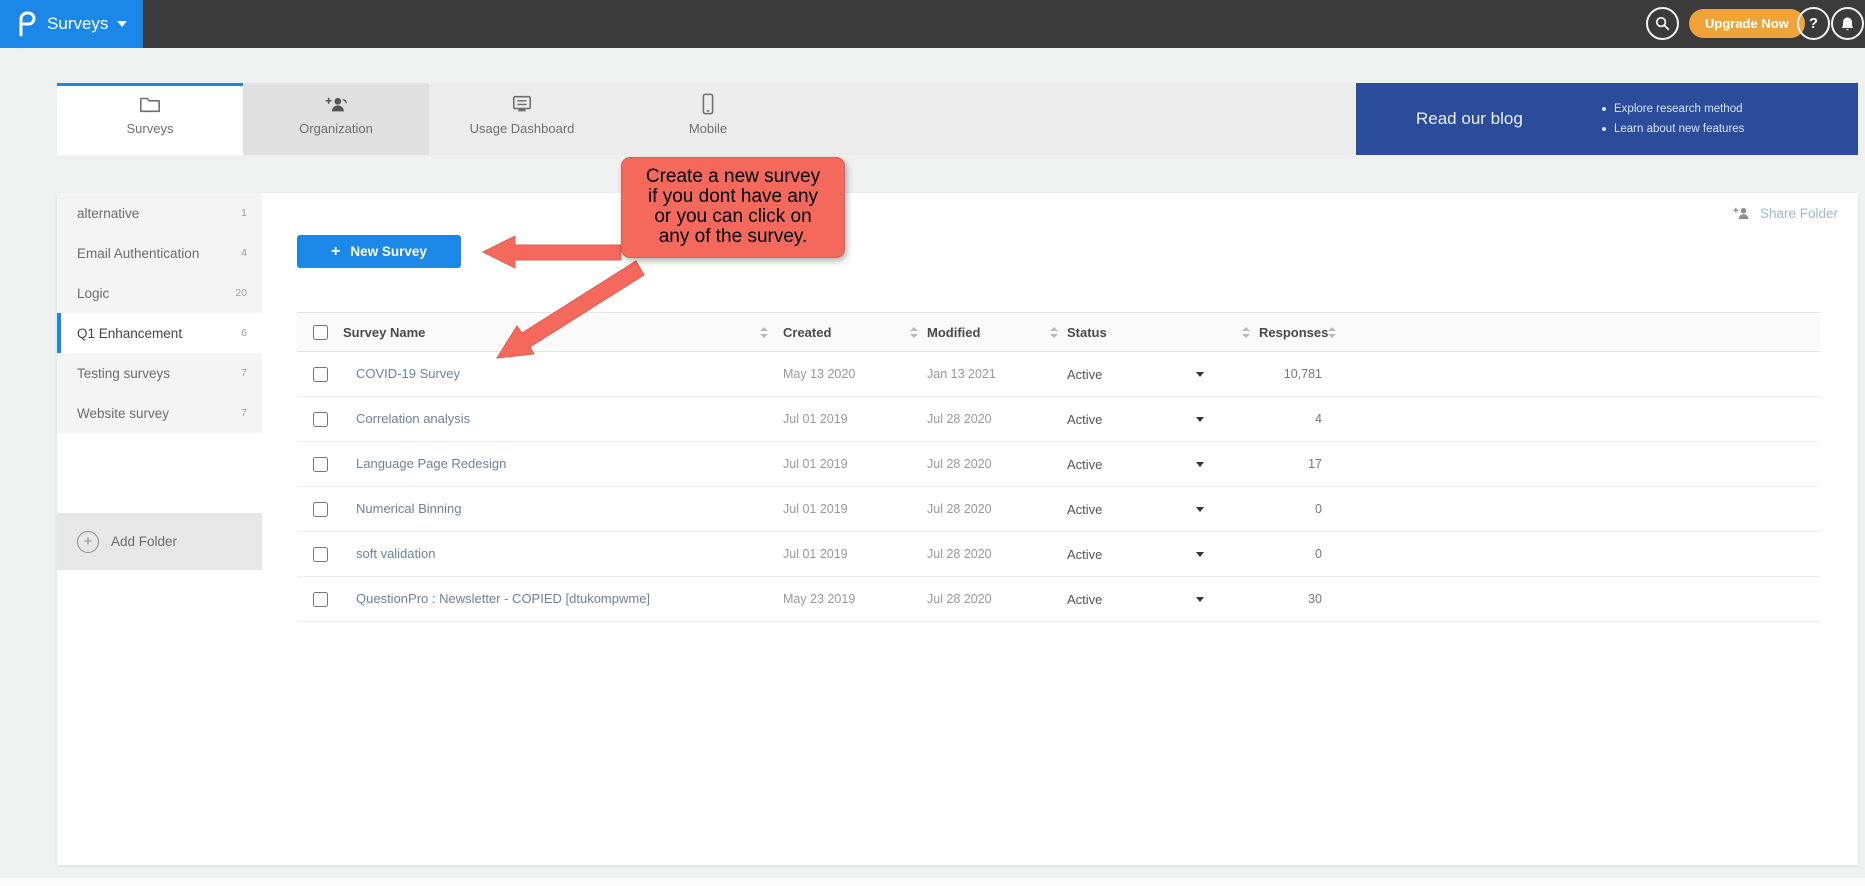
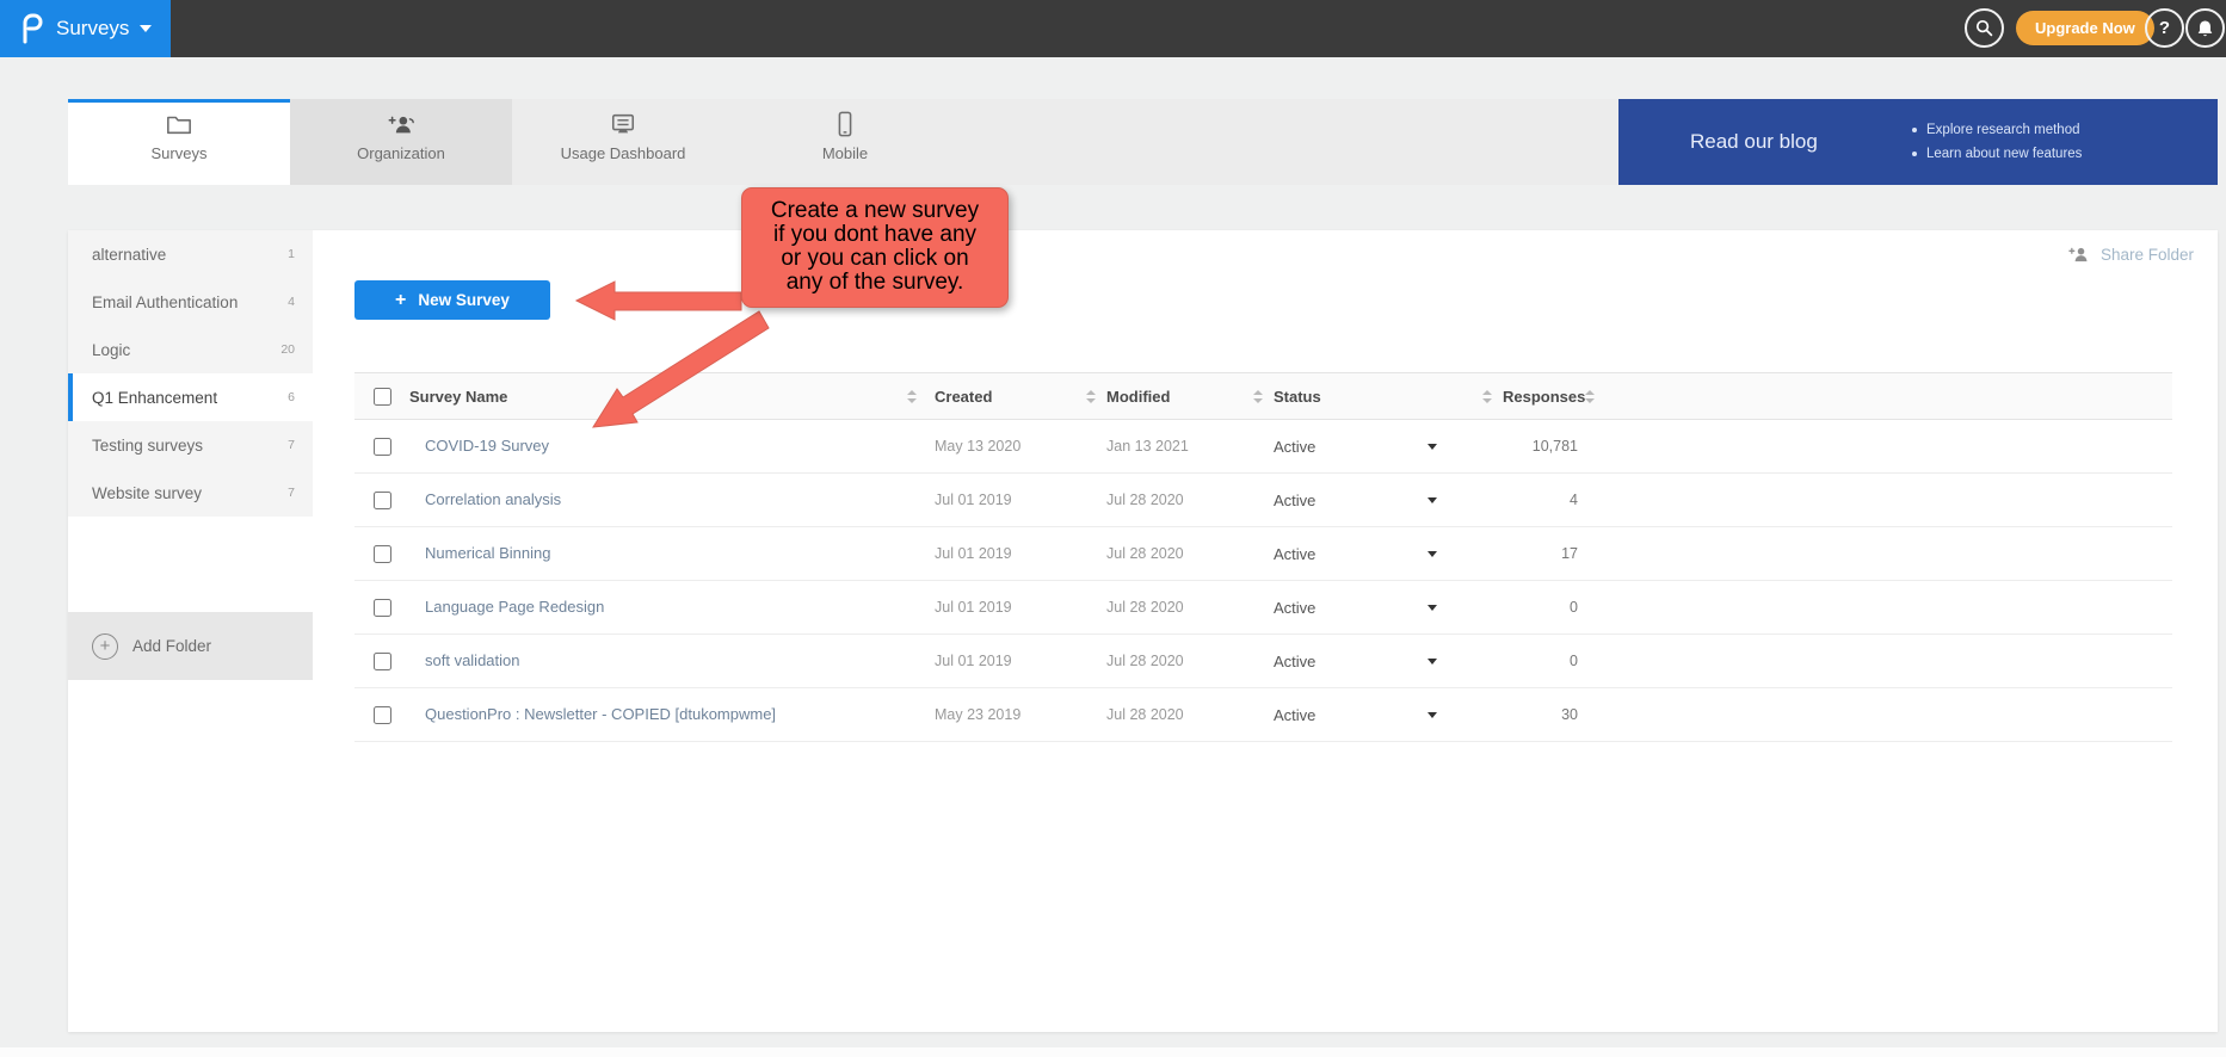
  Surveys
  Upgrade Now
  ?
  Surveys
  Organization
  Usage Dashboard
  Mobile
  Read our blog
  Explore research method
  Learn about new features
  alternative
  1
  Email Authentication
  4
  Logic
  20
  Q1 Enhancement
  6
  Testing surveys
  7
  Website survey
  7
  +
  Add Folder
  Share Folder
  +
  New Survey
  Survey Name
  Created
  Modified
  Status
  Responses
  COVID-19 Survey
  May 13 2020
  Jan 13 2021
  Active
  10,781
  Correlation analysis
  Jul 01 2019
  Jul 28 2020
  Active
  4
- Language Page Redesign
+ Numerical Binning
  Jul 01 2019
  Jul 28 2020
  Active
  17
- Numerical Binning
+ Language Page Redesign
  Jul 01 2019
  Jul 28 2020
  Active
  0
  soft validation
  Jul 01 2019
  Jul 28 2020
  Active
  0
  QuestionPro : Newsletter - COPIED [dtukompwme]
  May 23 2019
  Jul 28 2020
  Active
  30
  Create a new survey
  if you dont have any
  or you can click on
  any of the survey.
